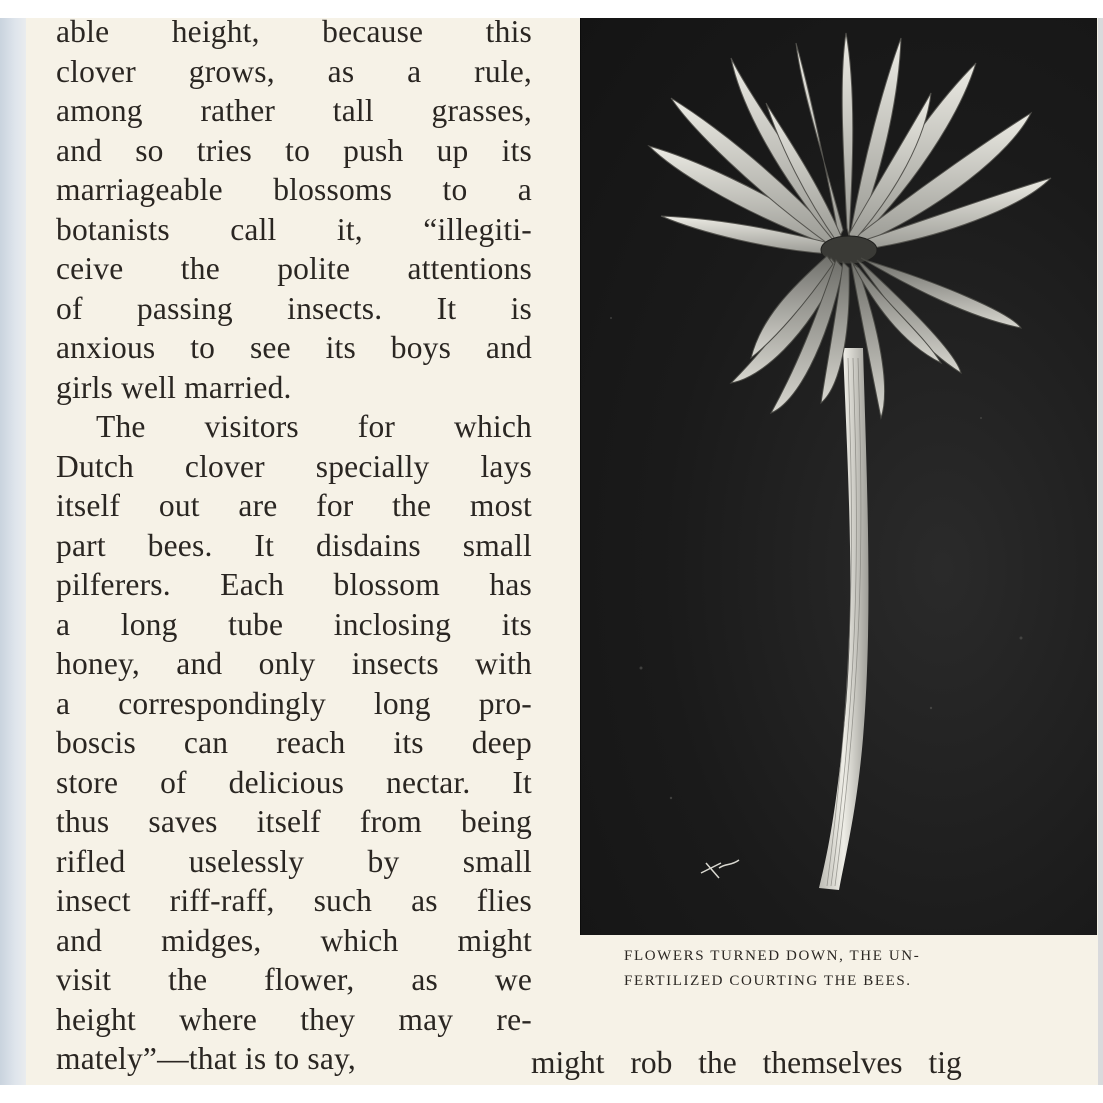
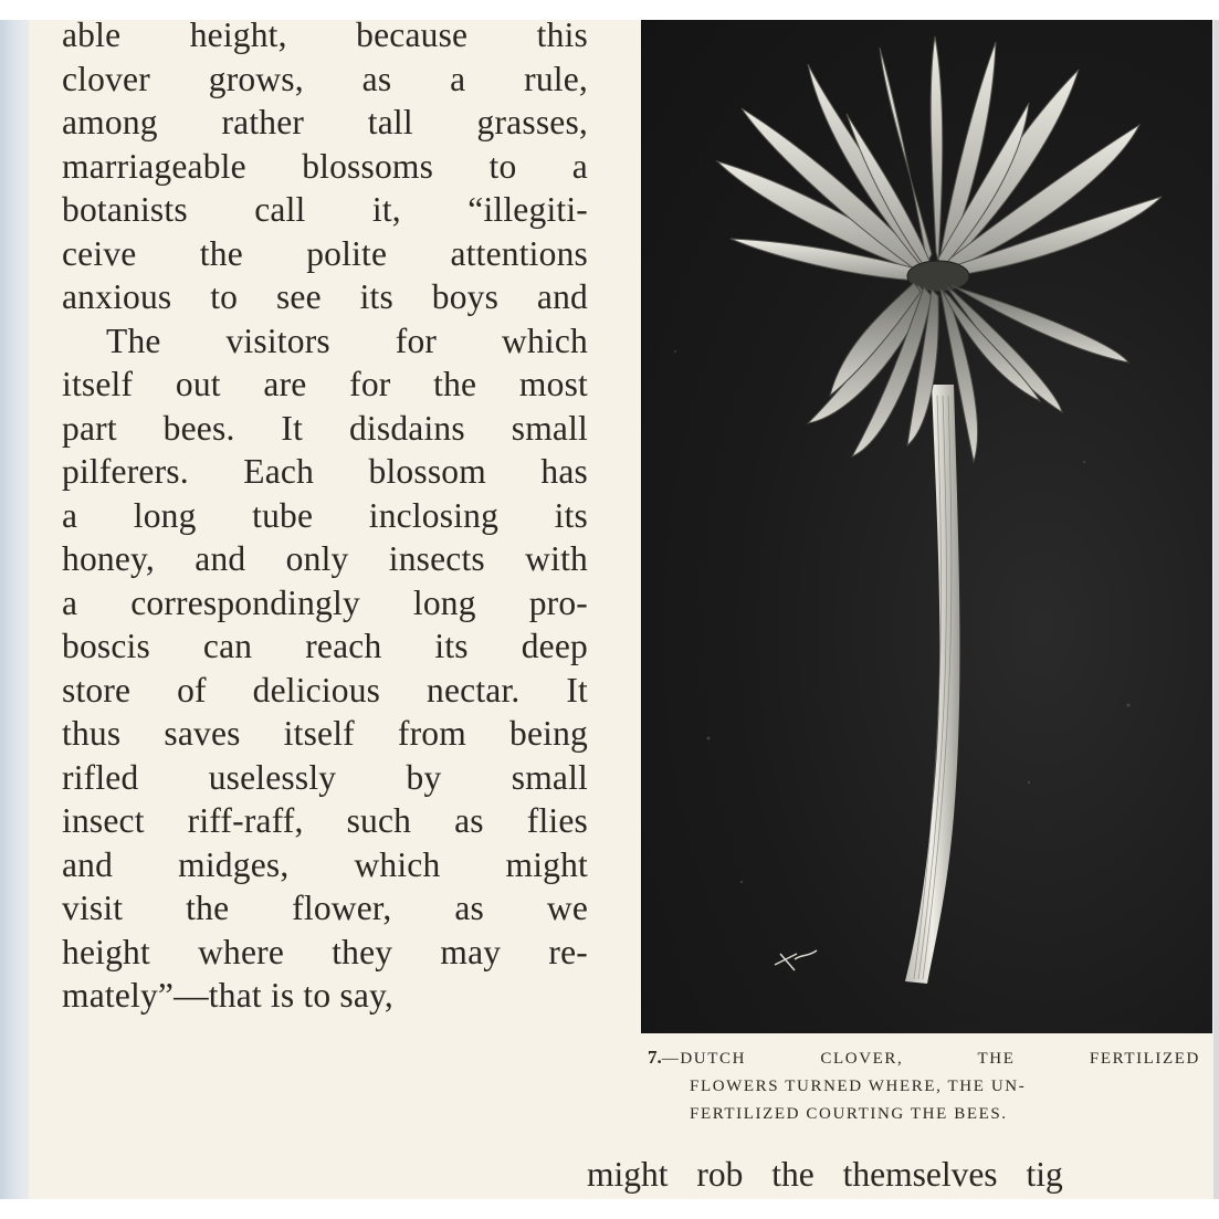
  able height, because this
  clover grows, as a rule,
  among rather tall grasses,
- and so tries to push up its
  marriageable blossoms to a
  botanists call it, “illegiti-
  ceive the polite attentions
- of passing insects. It is
  anxious to see its boys and
- girls well married.
  The visitors for which
- Dutch clover specially lays
  itself out are for the most
  part bees. It disdains small
  pilferers. Each blossom has
  a long tube inclosing its
  honey, and only insects with
  a correspondingly long pro-
  boscis can reach its deep
  store of delicious nectar. It
  thus saves itself from being
  rifled uselessly by small
  insect riff-raff, such as flies
  and midges, which might
  visit the flower, as we
  height where they may re-
  mately”—that is to say,
+ 7.—DUTCH CLOVER, THE FERTILIZED
- FLOWERS TURNED DOWN, THE UN-
+ FLOWERS TURNED WHERE, THE UN-
  FERTILIZED COURTING THE BEES.
  might rob the themselves tig
